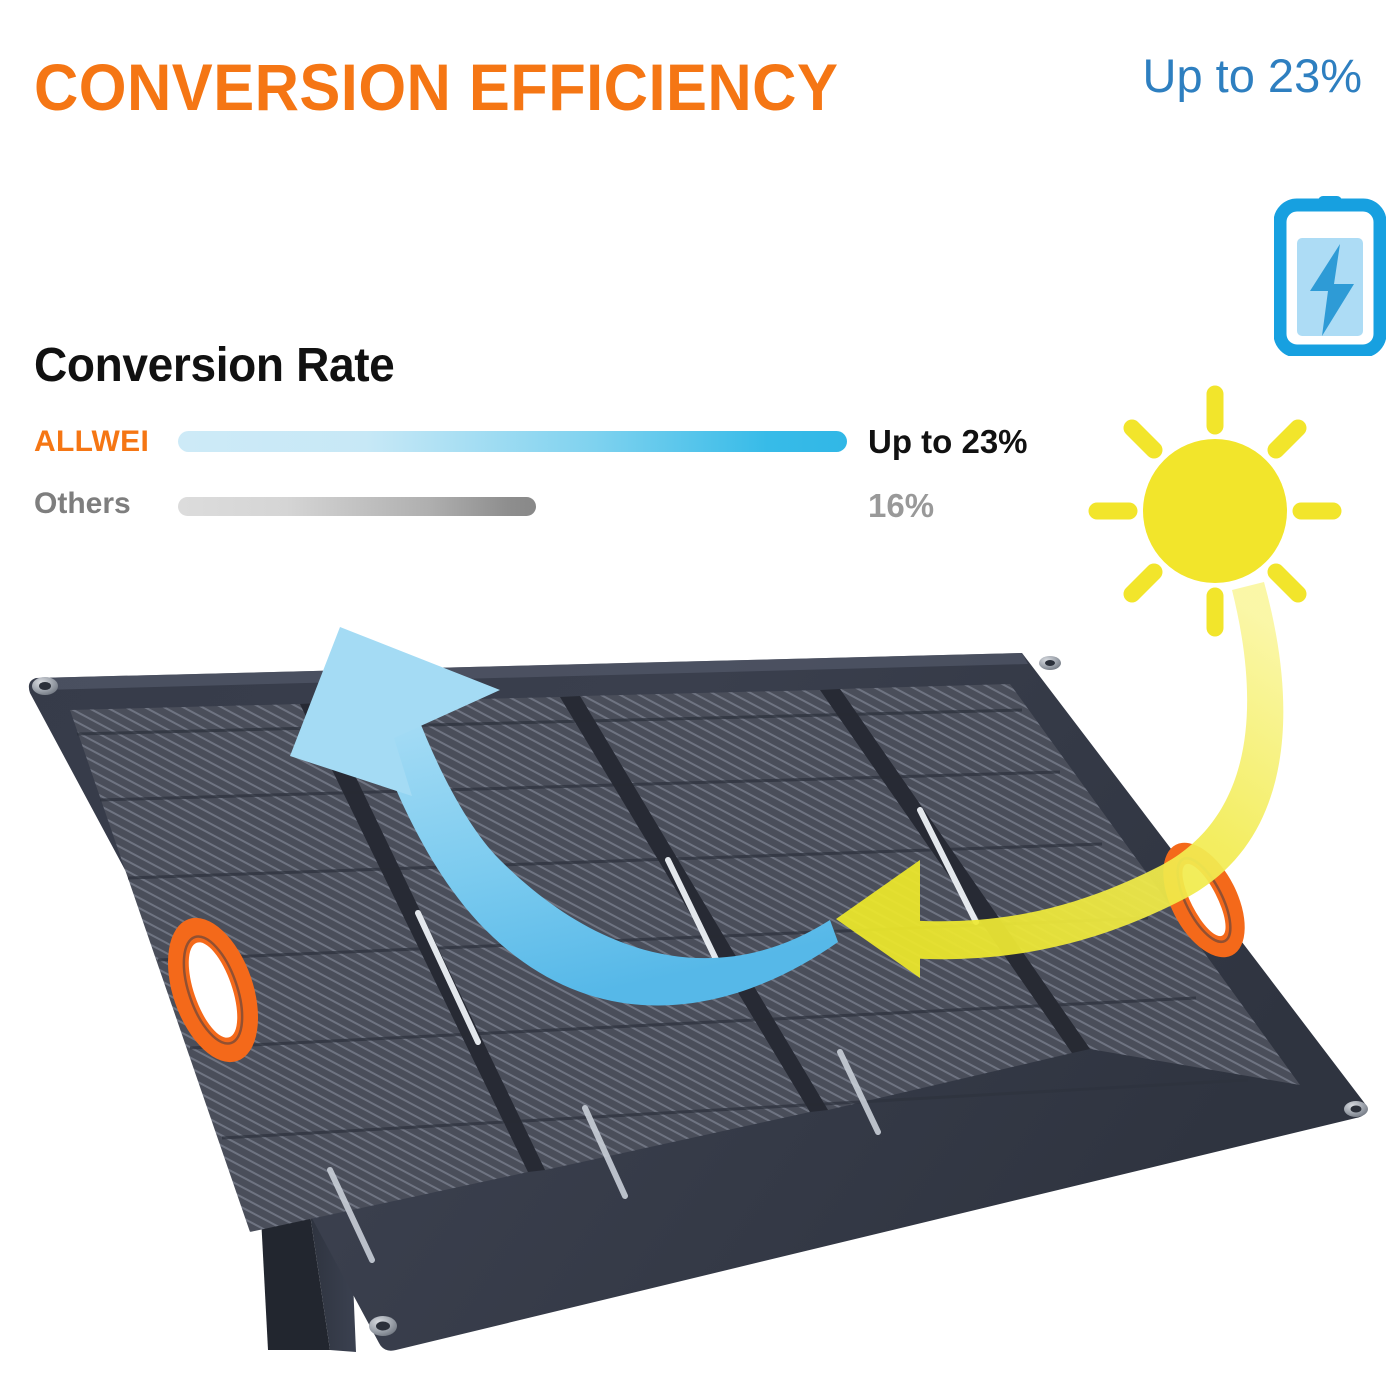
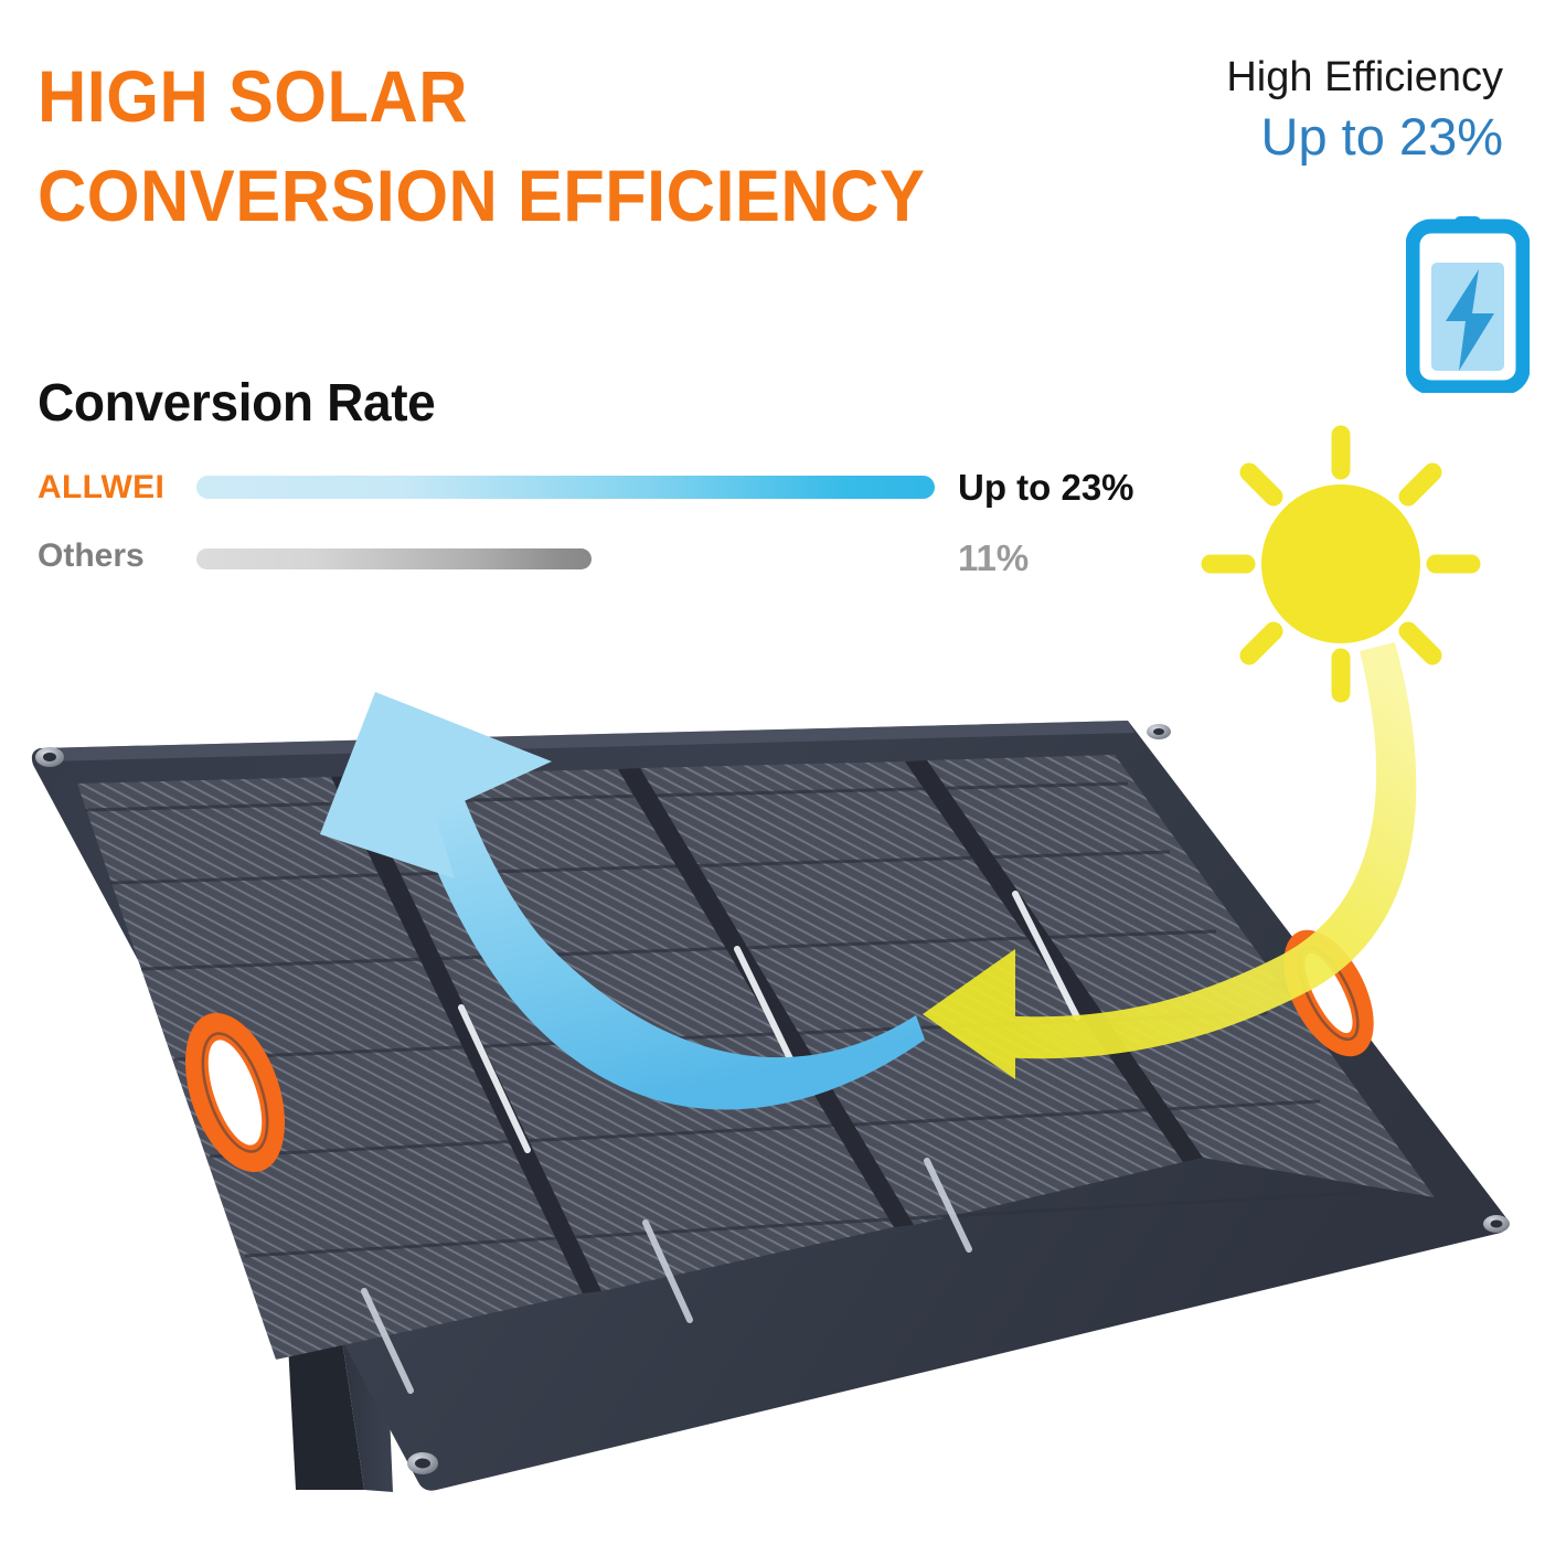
+ HIGH SOLAR
  CONVERSION EFFICIENCY
+ High Efficiency
  Up to 23%
  Conversion Rate
  ALLWEI
  Up to 23%
  Others
- 16%
+ 11%
